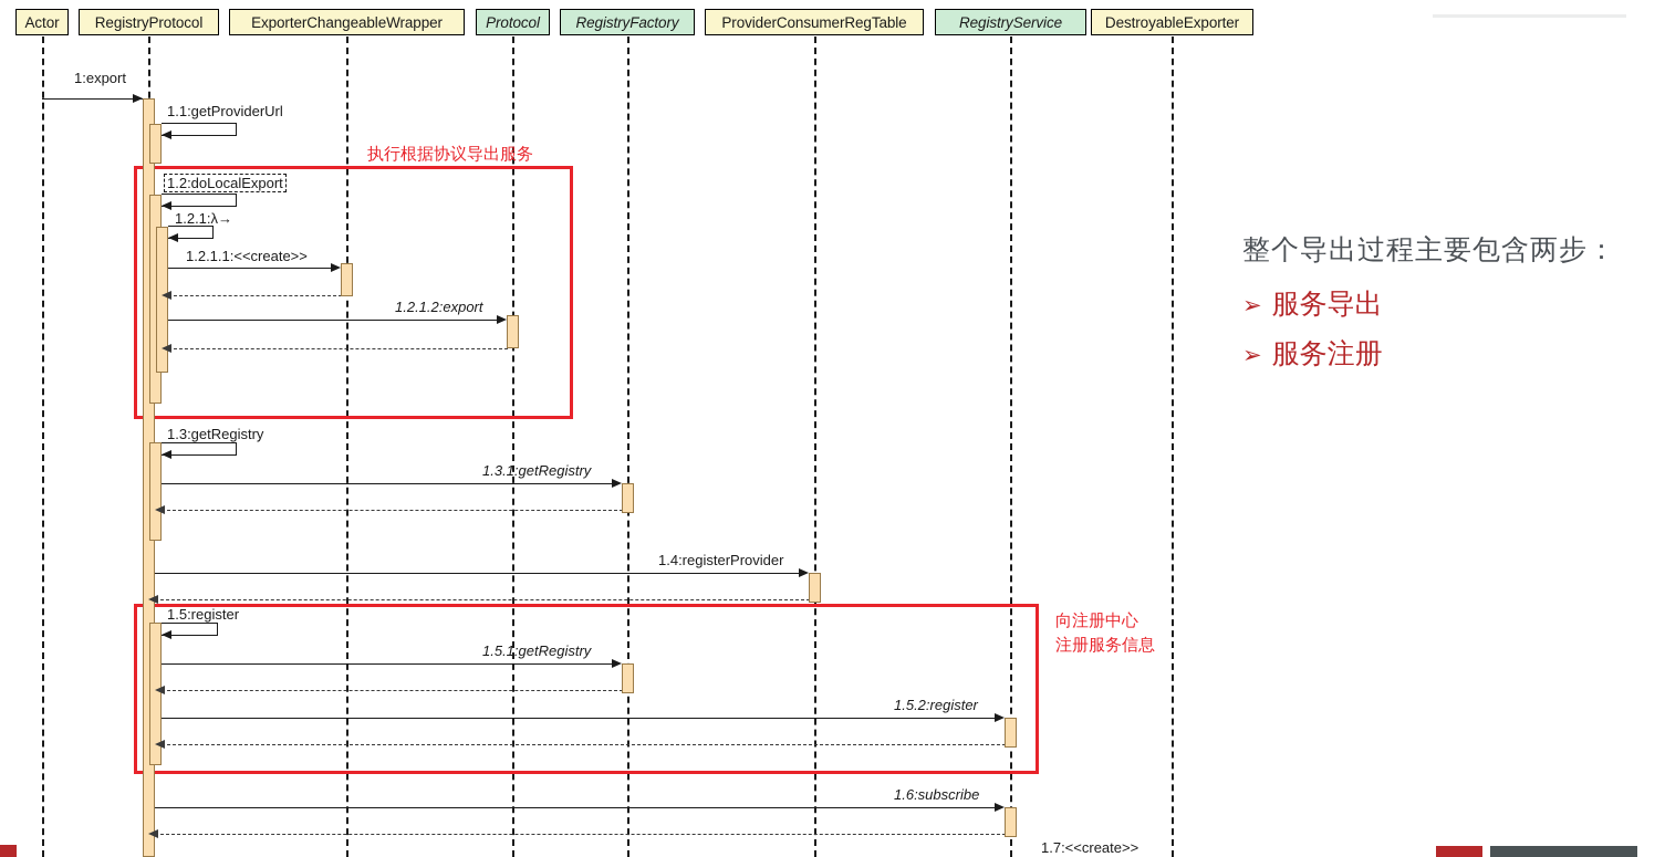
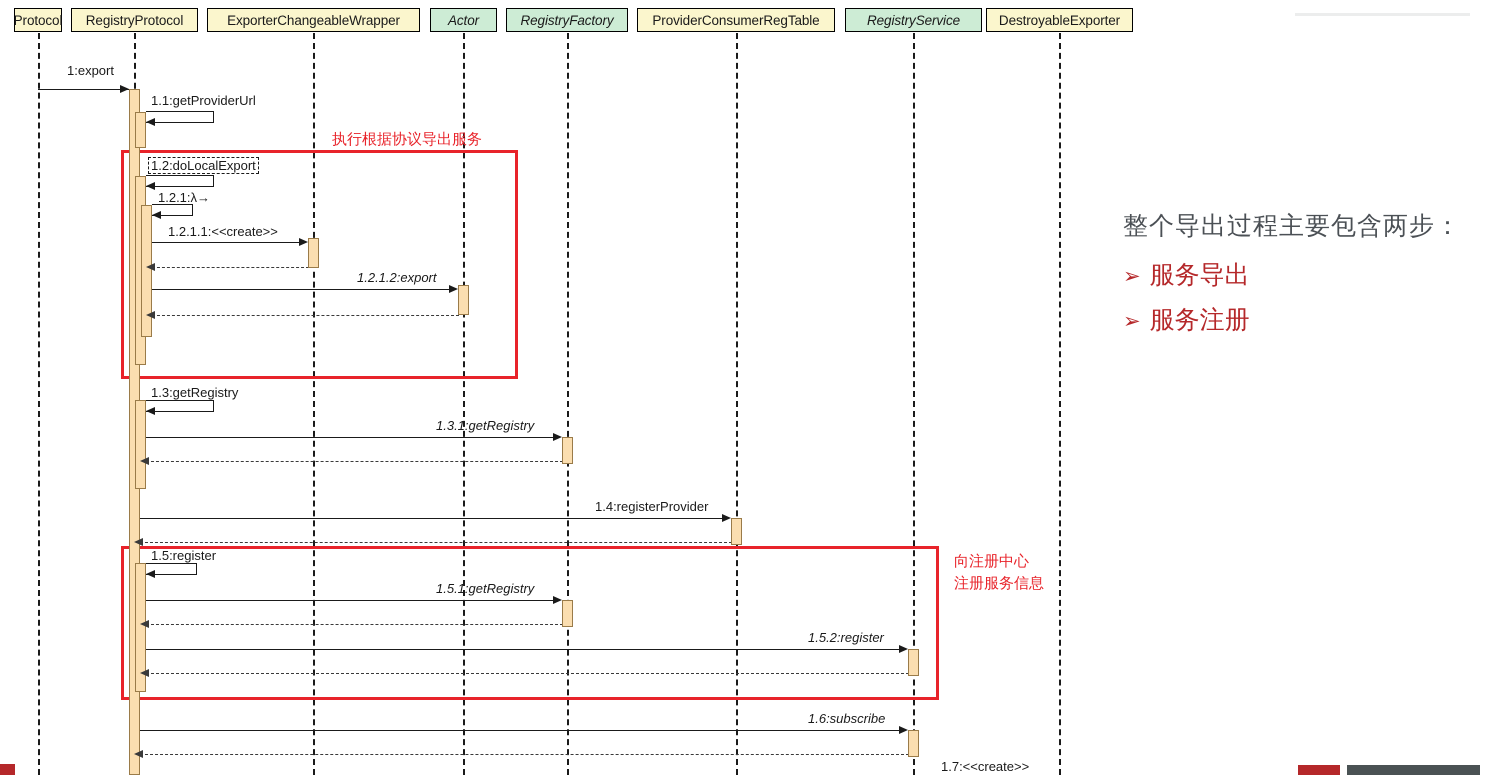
- Actor
+ Protocol
  RegistryProtocol
  ExporterChangeableWrapper
- Protocol
+ Actor
  RegistryFactory
  ProviderConsumerRegTable
  RegistryService
  DestroyableExporter
  执行根据协议导出服务
  向注册中心
  注册服务信息
  1:export
  1.1:getProviderUrl
  1.2:doLocalExport
  1.2.1:λ→
  1.2.1.1:<<create>>
  1.2.1.2:export
  1.3:getRegistry
  1.3.1:getRegistry
  1.4:registerProvider
  1.5:register
  1.5.1:getRegistry
  1.5.2:register
  1.6:subscribe
  1.7:<<create>>
  整个导出过程主要包含两步：
  ➢
  服务导出
  ➢
  服务注册
